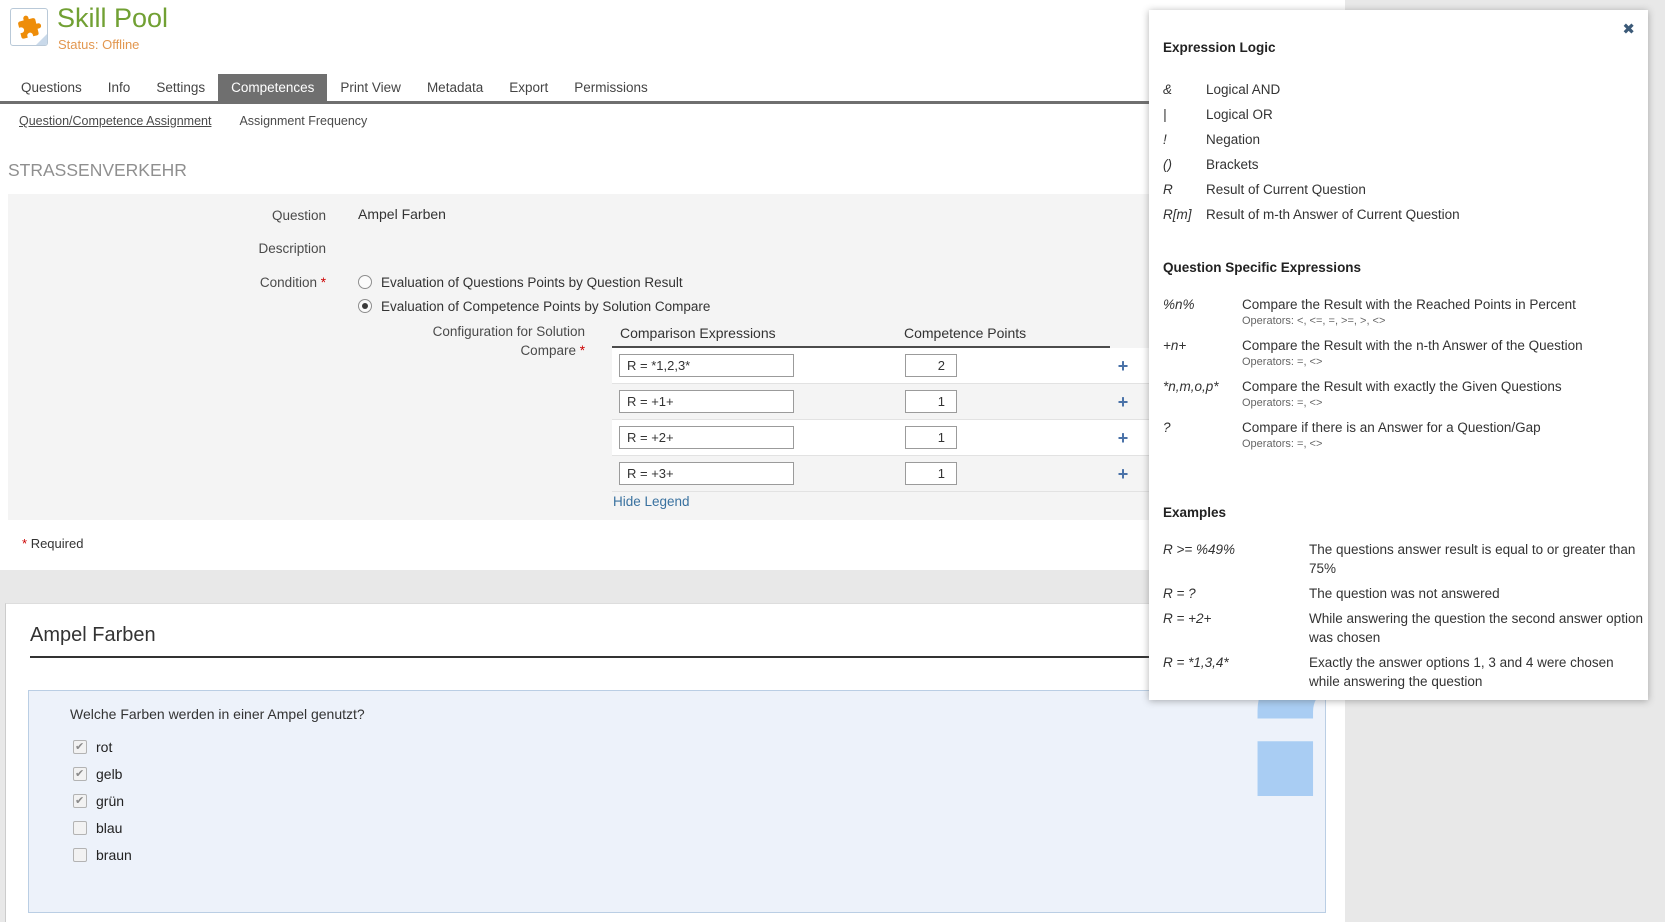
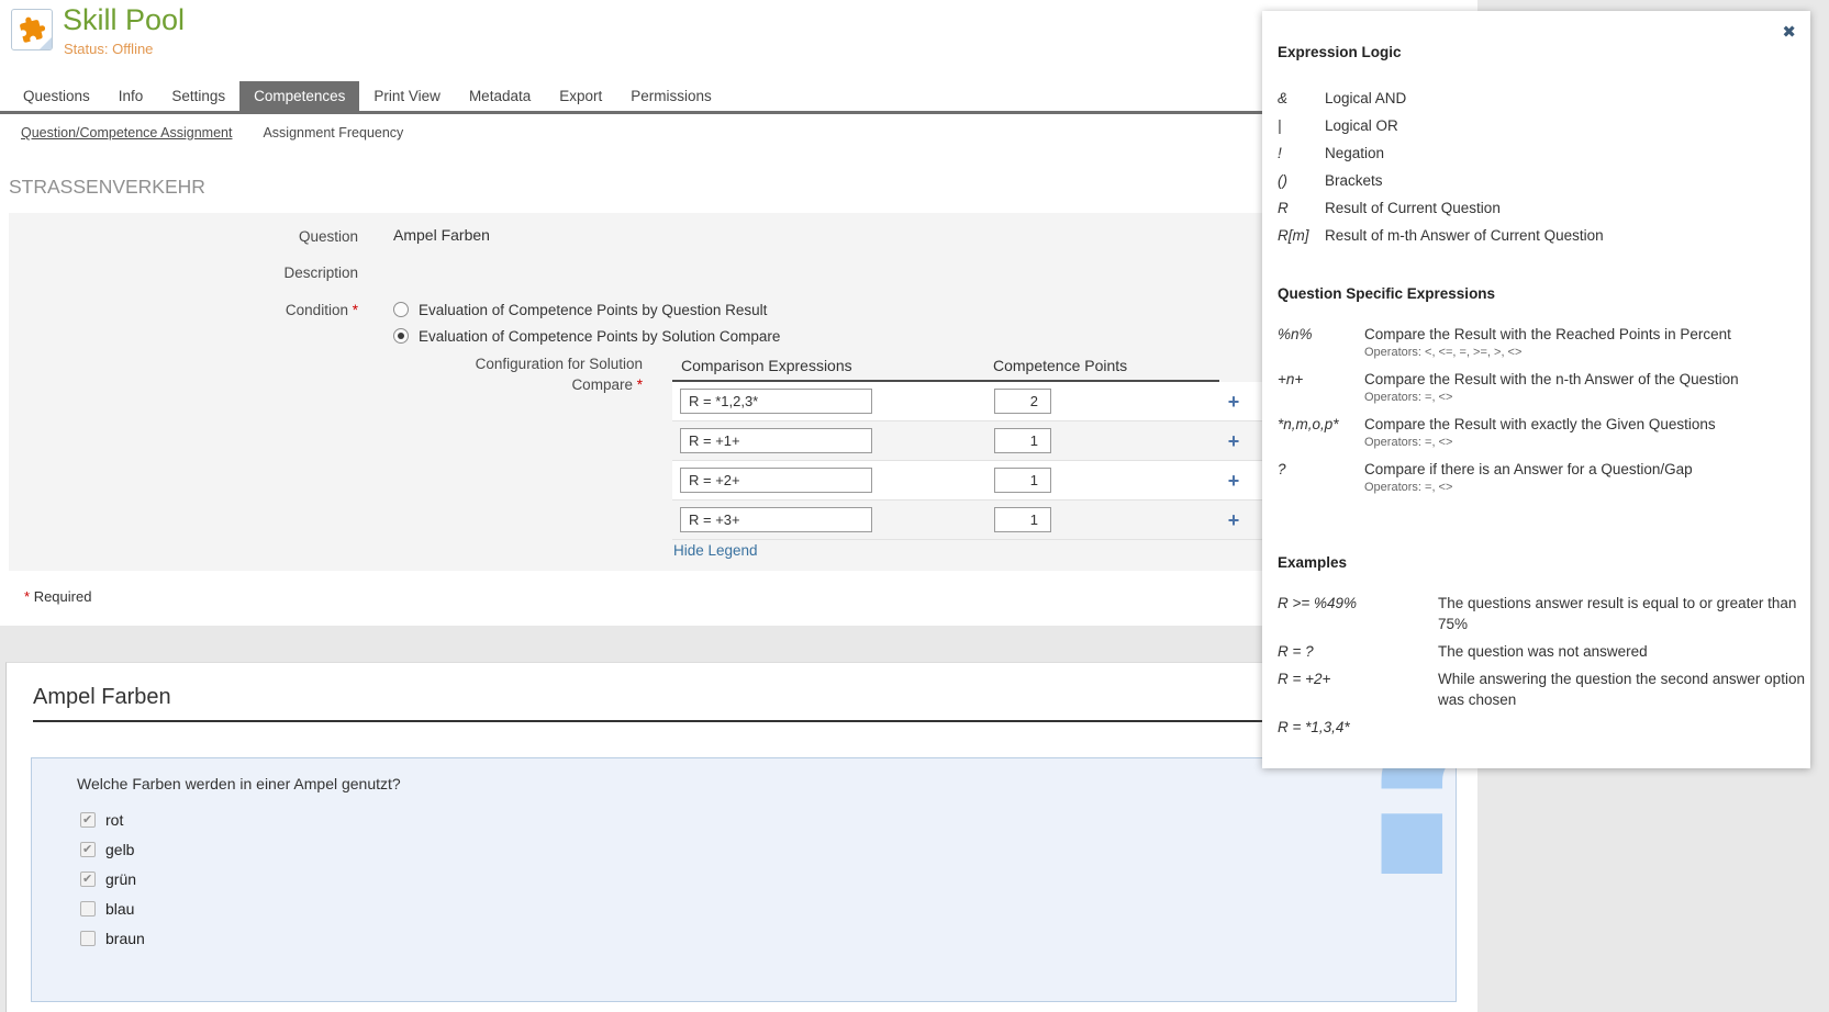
  Skill Pool
  Status: Offline
  Questions
  Info
  Settings
  Competences
  Print View
  Metadata
  Export
  Permissions
  Question/Competence Assignment
  Assignment Frequency
  STRASSENVERKEHR
  Question
  Ampel Farben
  Description
  Condition *
- Evaluation of Questions Points by Question Result
+ Evaluation of Competence Points by Question Result
  Evaluation of Competence Points by Solution Compare
  Configuration for Solution
  Compare *
  Comparison Expressions
  Competence Points
  R = *1,2,3*
  2
  +
  R = +1+
  1
  +
  R = +2+
  1
  +
  R = +3+
  1
  +
  Hide Legend
  * Required
  Ampel Farben
  Welche Farben werden in einer Ampel genutzt?
  rot
  gelb
  grün
  blau
  braun
  ✖
  Expression Logic
  &
  Logical AND
  |
  Logical OR
  !
  Negation
  ()
  Brackets
  R
  Result of Current Question
  R[m]
  Result of m-th Answer of Current Question
  Question Specific Expressions
  %n%
  Compare the Result with the Reached Points in Percent
  Operators: <, <=, =, >=, >, <>
  +n+
  Compare the Result with the n-th Answer of the Question
  Operators: =, <>
  *n,m,o,p*
  Compare the Result with exactly the Given Questions
  Operators: =, <>
  ?
  Compare if there is an Answer for a Question/Gap
  Operators: =, <>
  Examples
  R >= %49%
  The questions answer result is equal to or greater than 75%
  R = ?
  The question was not answered
  R = +2+
  While answering the question the second answer option was chosen
  R = *1,3,4*
- Exactly the answer options 1, 3 and 4 were chosen while answering the question
